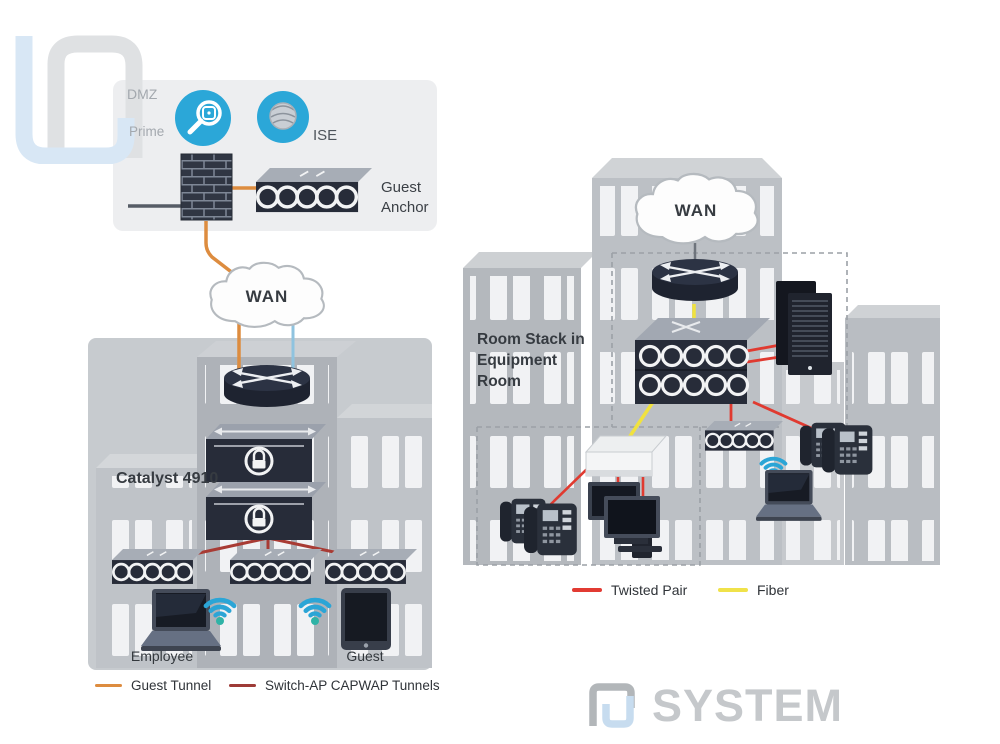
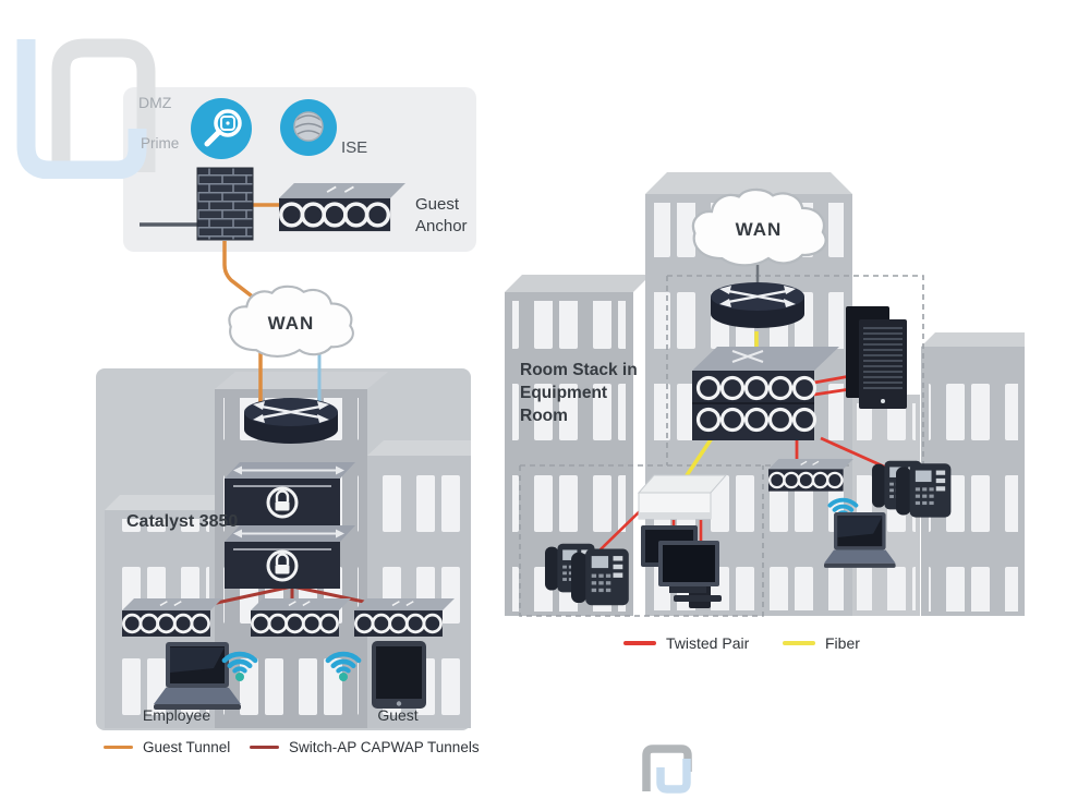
  DMZ
  Prime
  ISE
  Guest Anchor
  WAN
- Catalyst 4910
+ Catalyst 3850
  Employee
  Guest
  Guest Tunnel
  Switch-AP CAPWAP Tunnels
  WAN
  Room Stack in Equipment Room
  Twisted Pair
  Fiber
- SYSTEM
